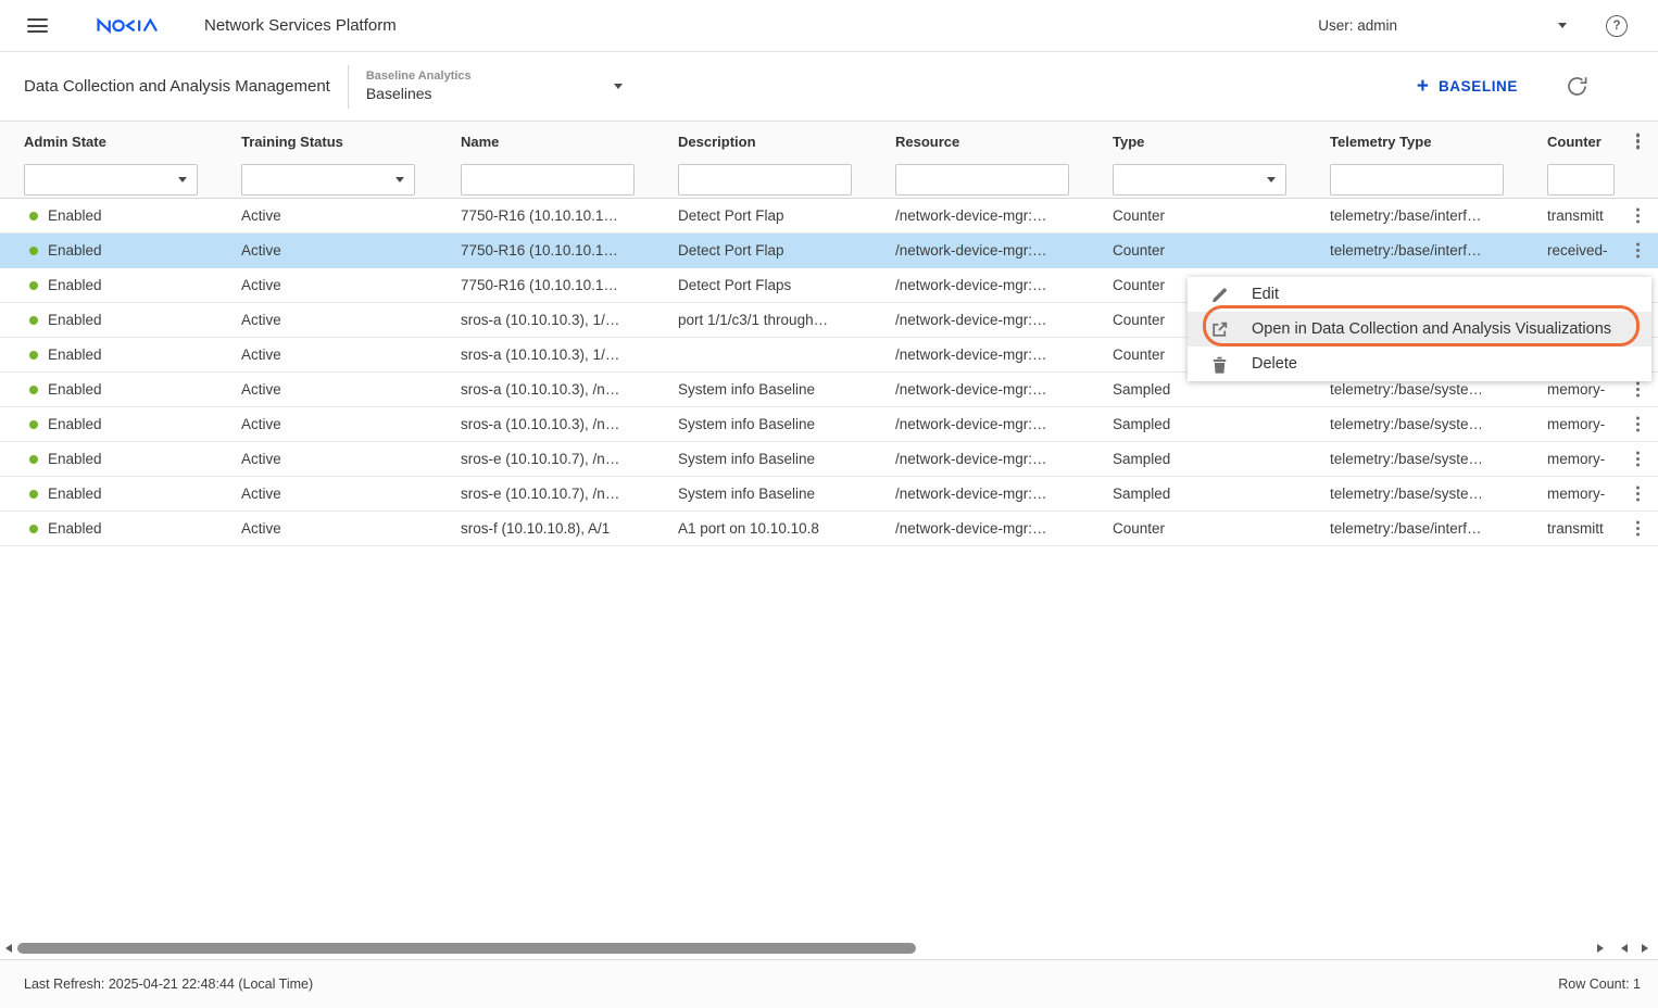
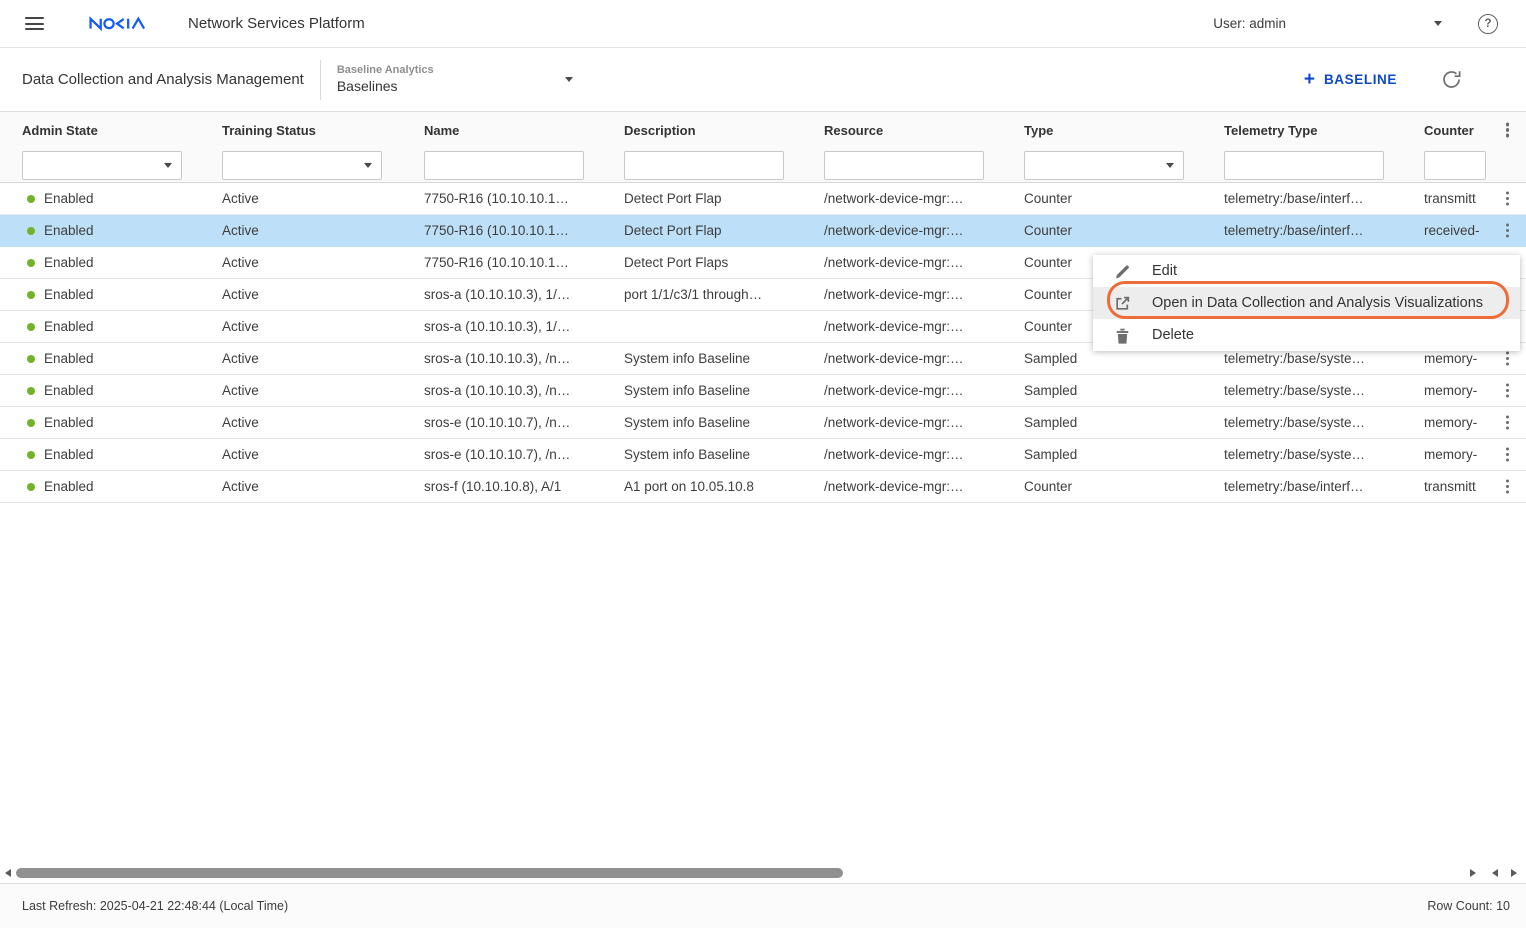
  Network Services Platform
  User: admin
  ?
  Data Collection and Analysis Management
  Baseline Analytics
  Baselines
  +
  BASELINE
  Admin State
  Training Status
  Name
  Description
  Resource
  Type
  Telemetry Type
  Counter
  Enabled
  Active
  7750-R16 (10.10.10.1…
  Detect Port Flap
  /network-device-mgr:…
  Counter
  telemetry:/base/interf…
  transmitt
  Enabled
  Active
  7750-R16 (10.10.10.1…
  Detect Port Flap
  /network-device-mgr:…
  Counter
  telemetry:/base/interf…
  received-
  Enabled
  Active
  7750-R16 (10.10.10.1…
  Detect Port Flaps
  /network-device-mgr:…
  Counter
  Enabled
  Active
  sros-a (10.10.10.3), 1/…
  port 1/1/c3/1 through…
  /network-device-mgr:…
  Counter
  Enabled
  Active
  sros-a (10.10.10.3), 1/…
  /network-device-mgr:…
  Counter
  Enabled
  Active
  sros-a (10.10.10.3), /n…
  System info Baseline
  /network-device-mgr:…
  Sampled
  telemetry:/base/syste…
  memory-
  Enabled
  Active
  sros-a (10.10.10.3), /n…
  System info Baseline
  /network-device-mgr:…
  Sampled
  telemetry:/base/syste…
  memory-
  Enabled
  Active
  sros-e (10.10.10.7), /n…
  System info Baseline
  /network-device-mgr:…
  Sampled
  telemetry:/base/syste…
  memory-
  Enabled
  Active
  sros-e (10.10.10.7), /n…
  System info Baseline
  /network-device-mgr:…
  Sampled
  telemetry:/base/syste…
  memory-
  Enabled
  Active
  sros-f (10.10.10.8), A/1
- A1 port on 10.10.10.8
+ A1 port on 10.05.10.8
  /network-device-mgr:…
  Counter
  telemetry:/base/interf…
  transmitt
  Edit
  Open in Data Collection and Analysis Visualizations
  Delete
  Last Refresh: 2025-04-21 22:48:44 (Local Time)
- Row Count: 1
+ Row Count: 10
